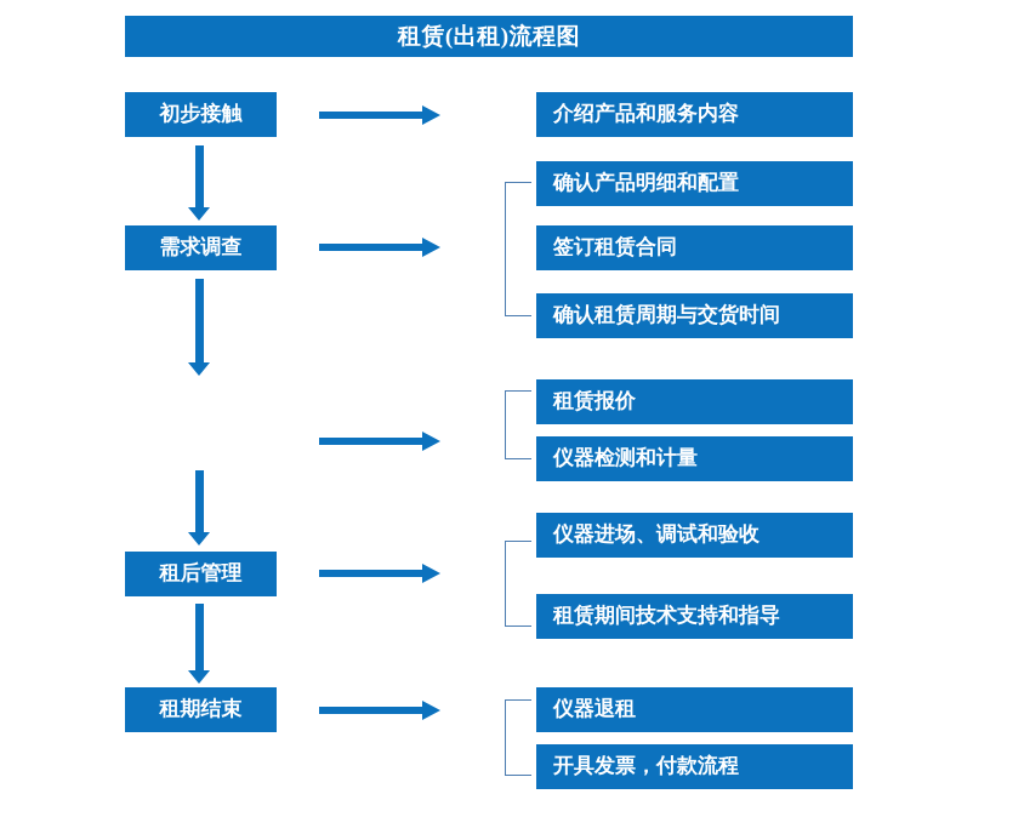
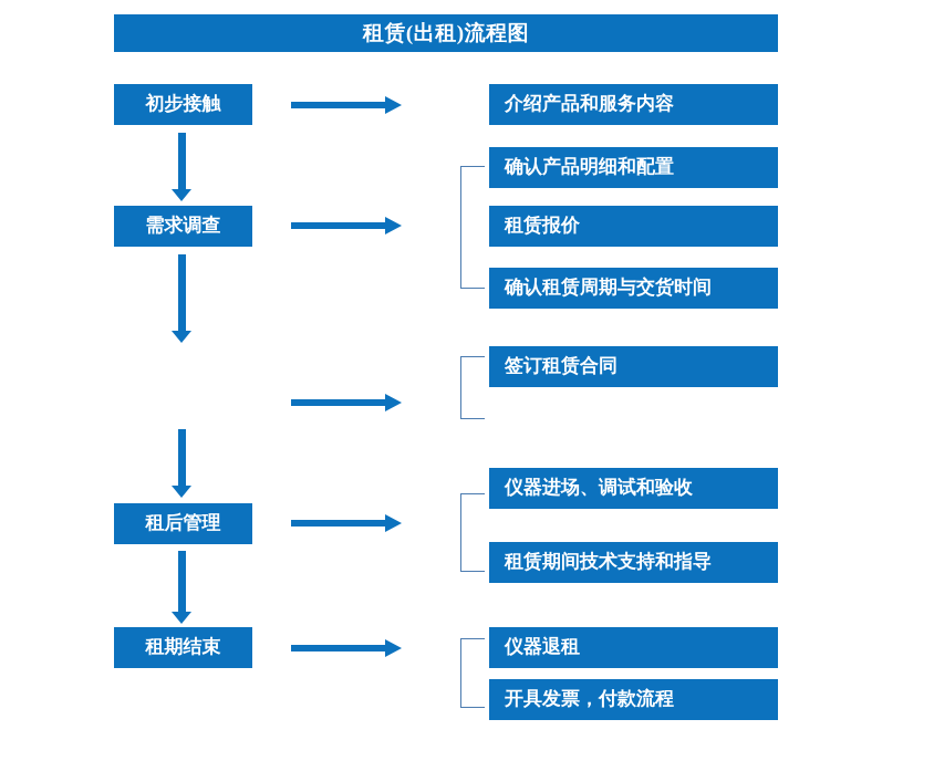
  租赁(出租)流程图
  初步接触
  介绍产品和服务内容
  需求调查
  确认产品明细和配置
- 签订租赁合同
+ 租赁报价
  确认租赁周期与交货时间
- 租赁报价
+ 签订租赁合同
- 仪器检测和计量
  租后管理
  仪器进场、调试和验收
  租赁期间技术支持和指导
  租期结束
  仪器退租
  开具发票，付款流程
